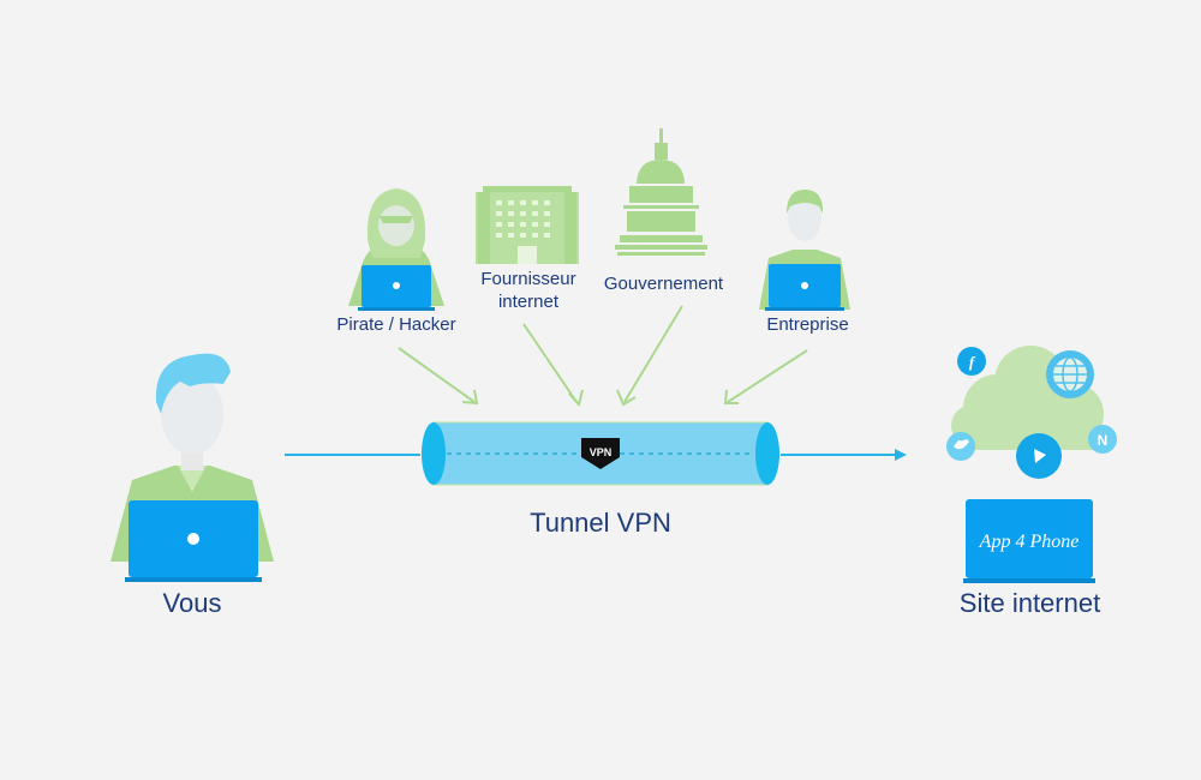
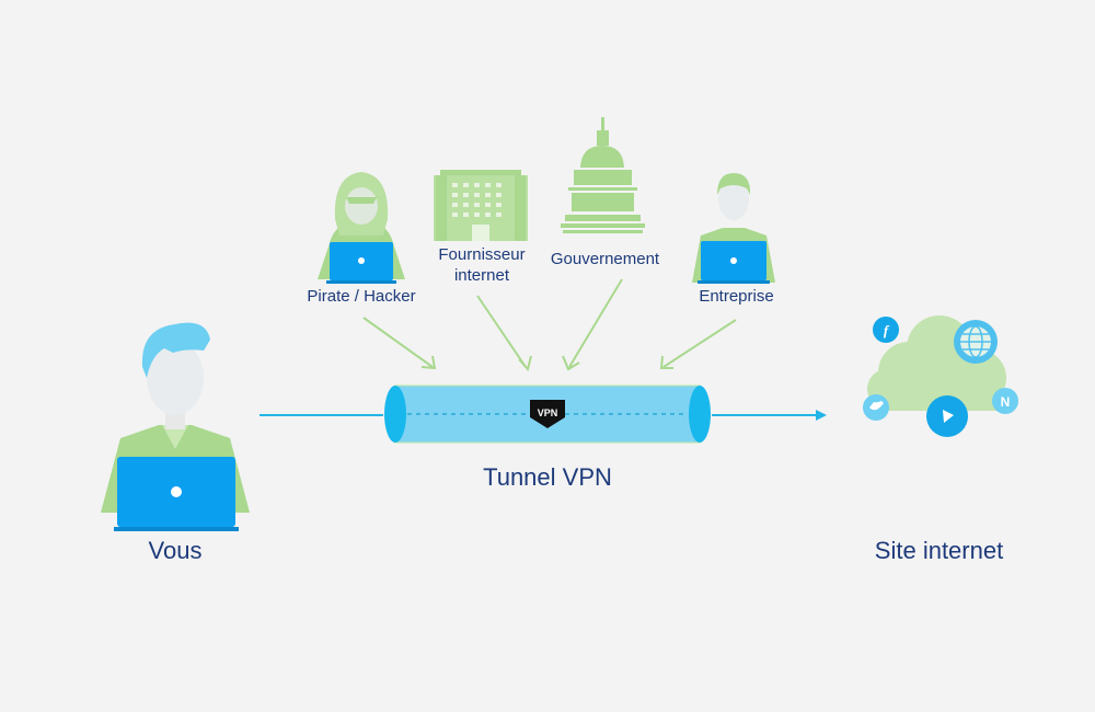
  VPN
  f
  N
- App 4 Phone
  Vous
  Site internet
  Tunnel VPN
  Pirate / Hacker
  Fournisseur
  internet
  Gouvernement
  Entreprise
